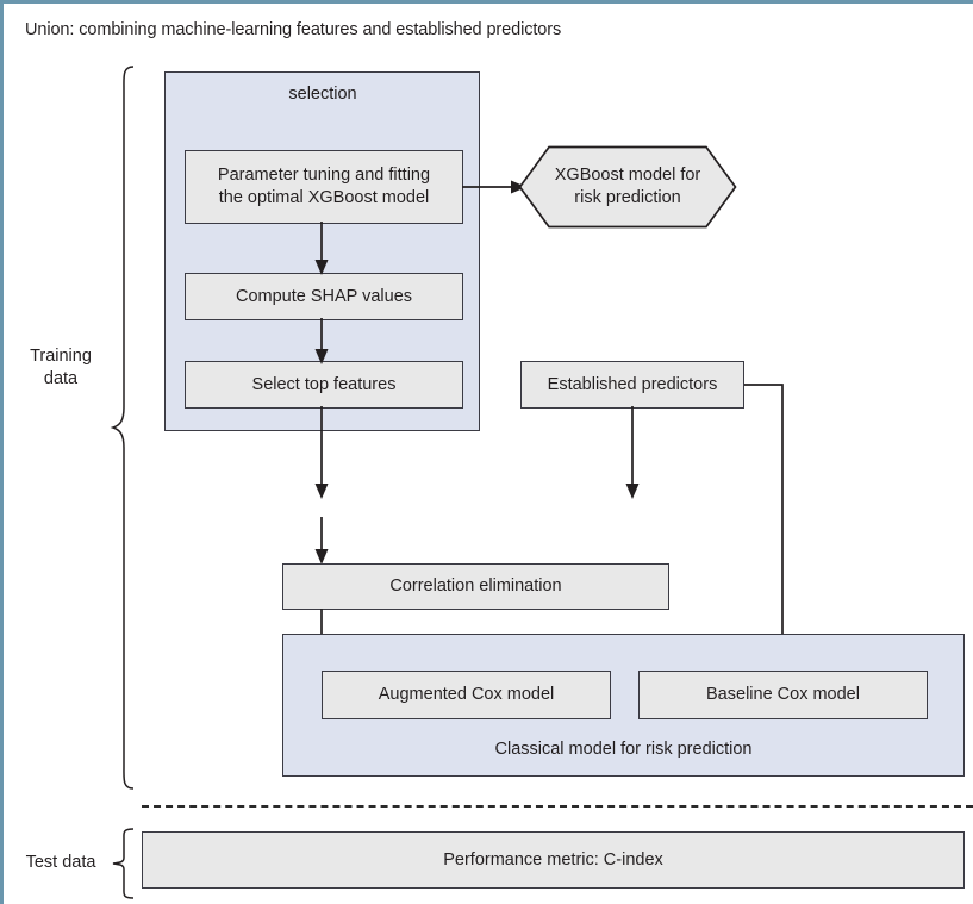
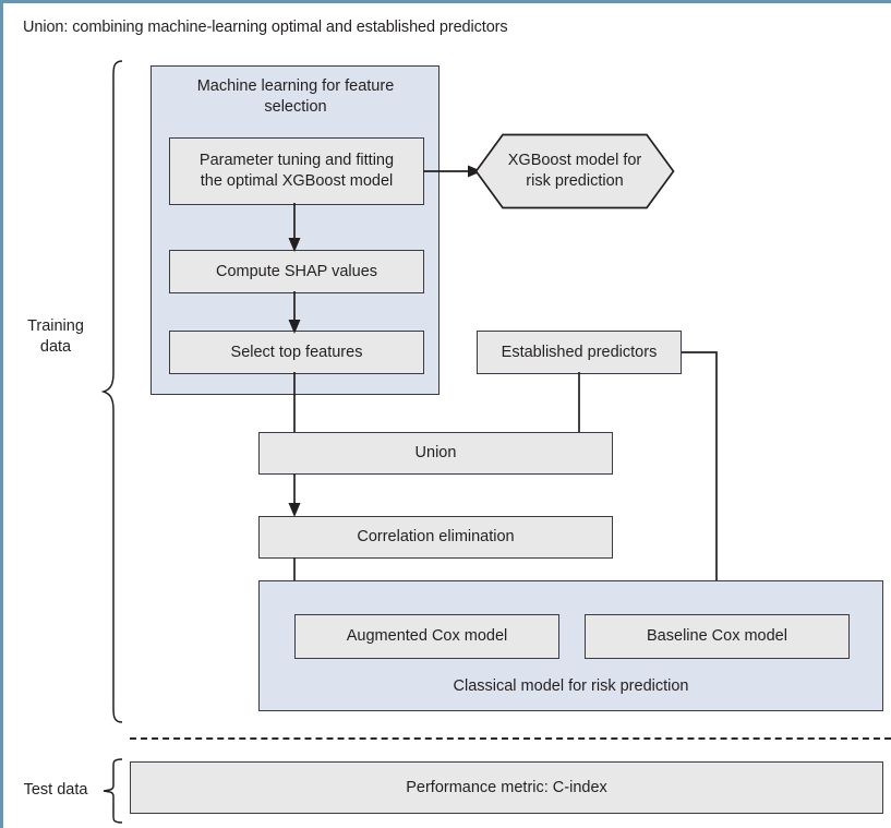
- Union: combining machine-learning features and established predictors
+ Union: combining machine-learning optimal and established predictors
  Training
  data
+ Machine learning for feature
  selection
  Parameter tuning and fitting
  the optimal XGBoost model
  Compute SHAP values
  Select top features
  XGBoost model for
  risk prediction
  Established predictors
+ Union
  Correlation elimination
  Augmented Cox model
  Baseline Cox model
  Classical model for risk prediction
  Test data
  Performance metric: C-index
